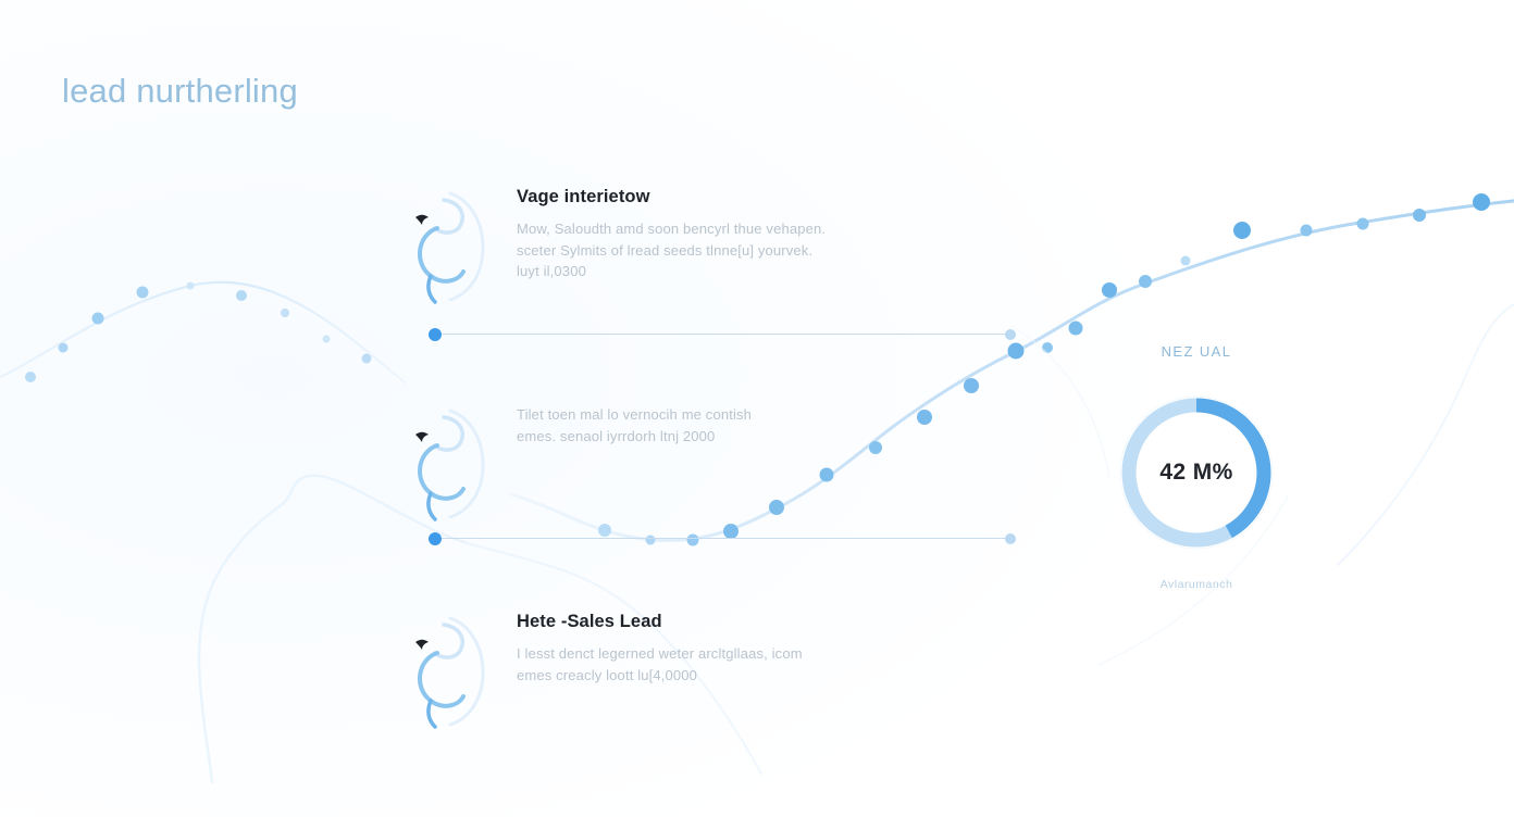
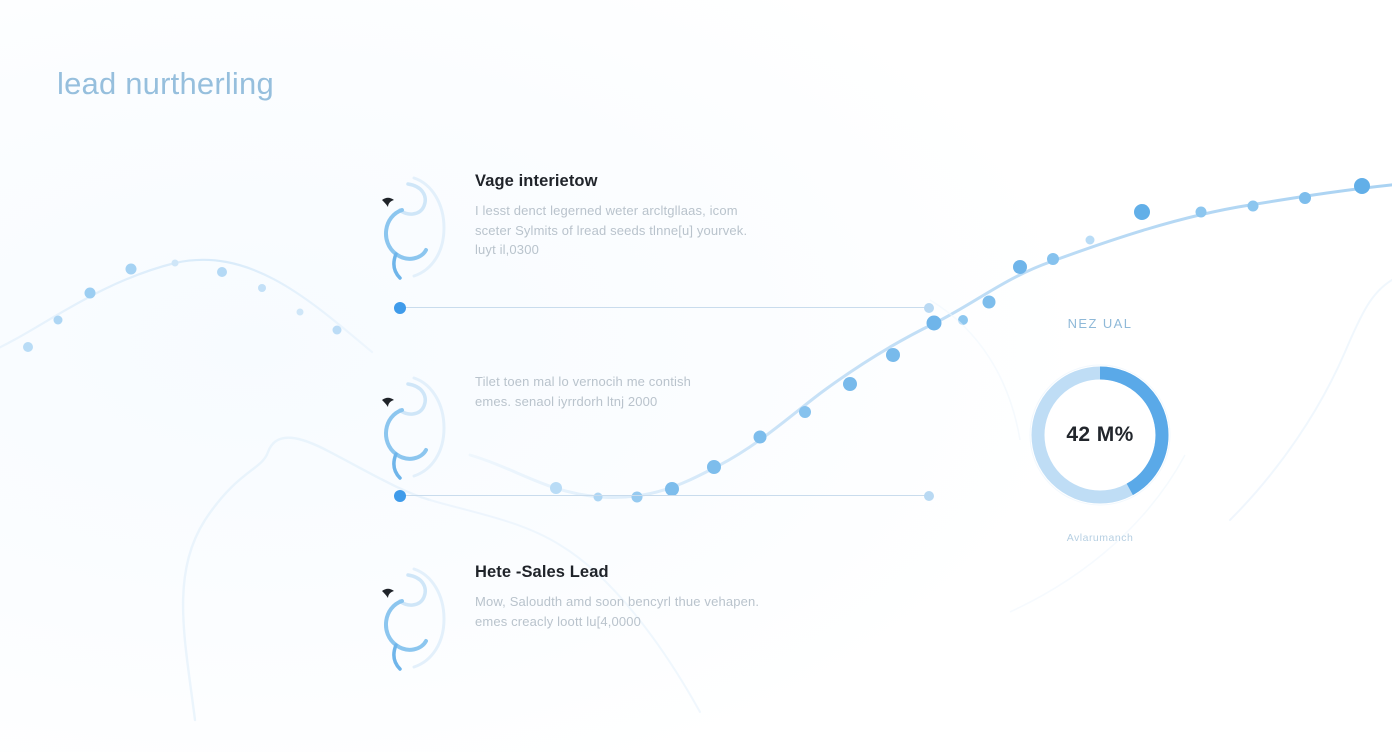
  lead nurtherling
  Vage interietow
- Mow, Saloudth amd soon bencyrl thue vehapen.
+ I lesst denct legerned weter arcltgllaas, icom
  sceter Sylmits of lread seeds tlnne[u] yourvek.
  luyt il,0300
  Tilet toen mal lo vernocih me contish
  emes. senaol iyrrdorh ltnj 2000
  Hete -Sales Lead
- I lesst denct legerned weter arcltgllaas, icom
+ Mow, Saloudth amd soon bencyrl thue vehapen.
  emes creacly loott lu[4,0000
  NEZ UAL
  42 M%
  Avlarumanch
